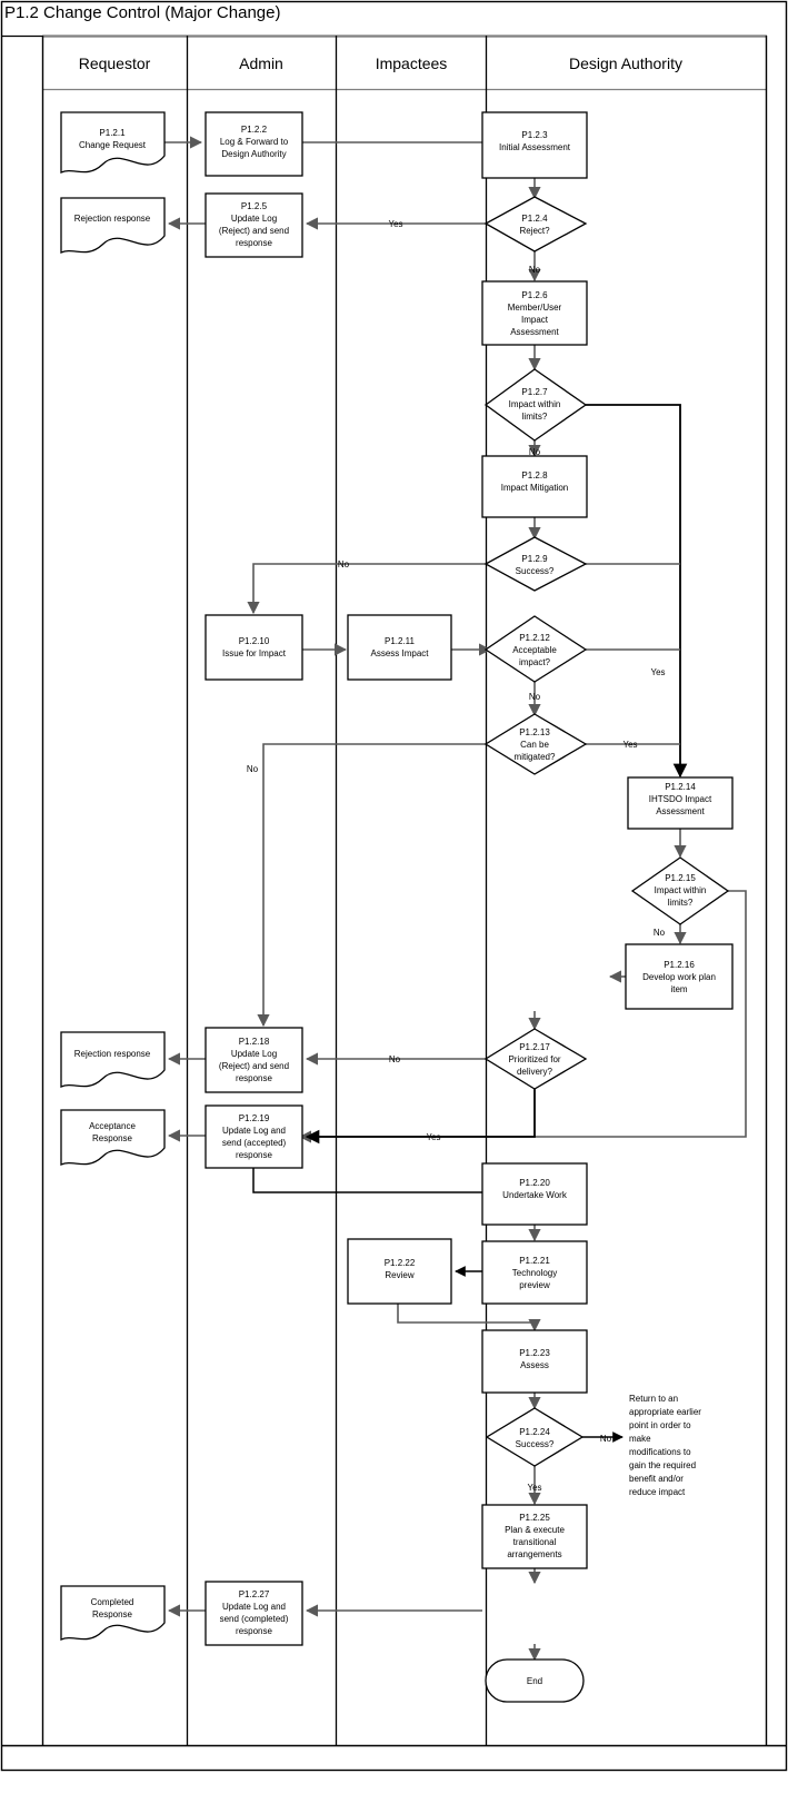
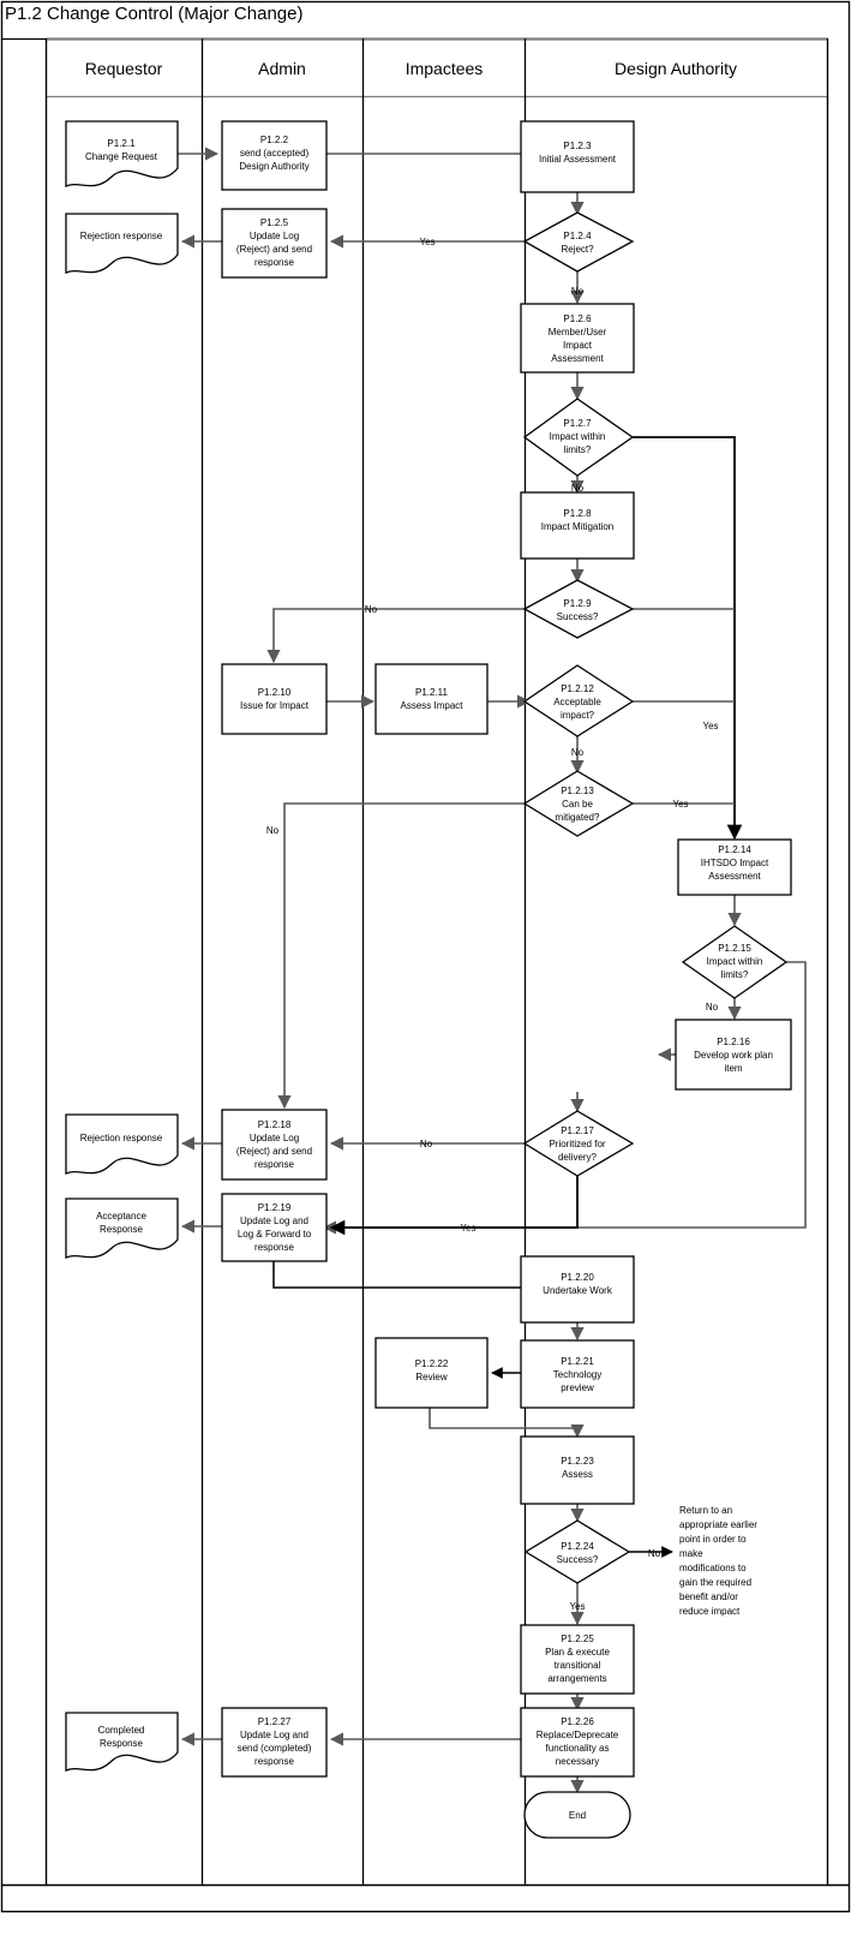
  P1.2 Change Control (Major Change)
  Requestor
  Admin
  Impactees
  Design Authority
  P1.2.1
  Change Request
  P1.2.2
- Log & Forward to
+ send (accepted)
  Design Authority
  P1.2.3
  Initial Assessment
  P1.2.4
  Reject?
  P1.2.5
  Update Log
  (Reject) and send
  response
  Rejection response
  P1.2.6
  Member/User
  Impact
  Assessment
  P1.2.7
  Impact within
  limits?
  P1.2.8
  Impact Mitigation
  P1.2.9
  Success?
  P1.2.10
  Issue for Impact
  P1.2.11
  Assess Impact
  P1.2.12
  Acceptable
  impact?
  P1.2.13
  Can be
  mitigated?
  P1.2.14
  IHTSDO Impact
  Assessment
  P1.2.15
  Impact within
  limits?
  P1.2.16
  Develop work plan
  item
  P1.2.17
  Prioritized for
  delivery?
  P1.2.18
  Update Log
  (Reject) and send
  response
  Rejection response
  P1.2.19
  Update Log and
- send (accepted)
+ Log & Forward to
  response
  Acceptance
  Response
  P1.2.20
  Undertake Work
  P1.2.21
  Technology
  preview
  P1.2.22
  Review
  P1.2.23
  Assess
  P1.2.24
  Success?
  P1.2.25
  Plan & execute
  transitional
  arrangements
+ P1.2.26
+ Replace/Deprecate
+ functionality as
+ necessary
  P1.2.27
  Update Log and
  send (completed)
  response
  Completed
  Response
  End
  Yes
  No
  No
  No
  Yes
  No
  Yes
  No
  No
  No
  Yes
  No
  Yes
  Return to an
  appropriate earlier
  point in order to
  make
  modifications to
  gain the required
  benefit and/or
  reduce impact
